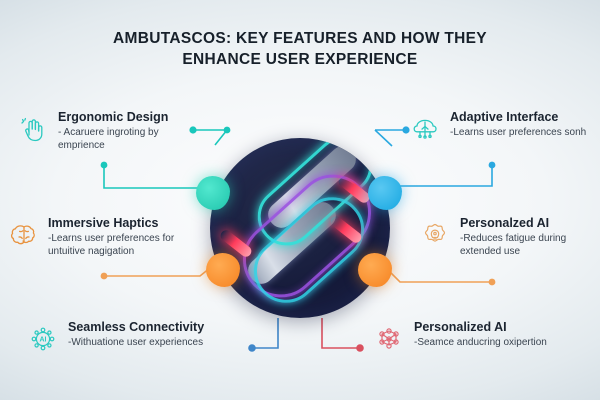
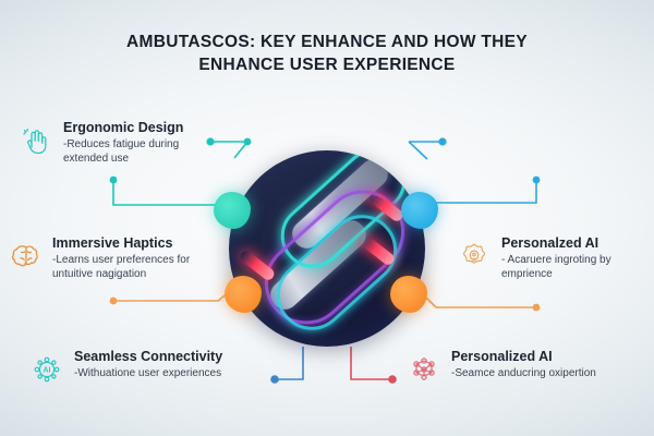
- AMBUTASCOS: KEY FEATURES AND HOW THEY
+ AMBUTASCOS: KEY ENHANCE AND HOW THEY
  ENHANCE USER EXPERIENCE
  Ergonomic Design
- - Acaruere ingroting by emprience
+ -Reduces fatigue during extended use
- Adaptive Interface
- -Learns user preferences sonh
  Immersive Haptics
  -Learns user preferences for untuitive nagigation
  Personalzed AI
- -Reduces fatigue during extended use
+ - Acaruere ingroting by emprience
  Seamless Connectivity
  -Withuatione user experiences
  Personalized AI
  -Seamce anducring oxipertion
